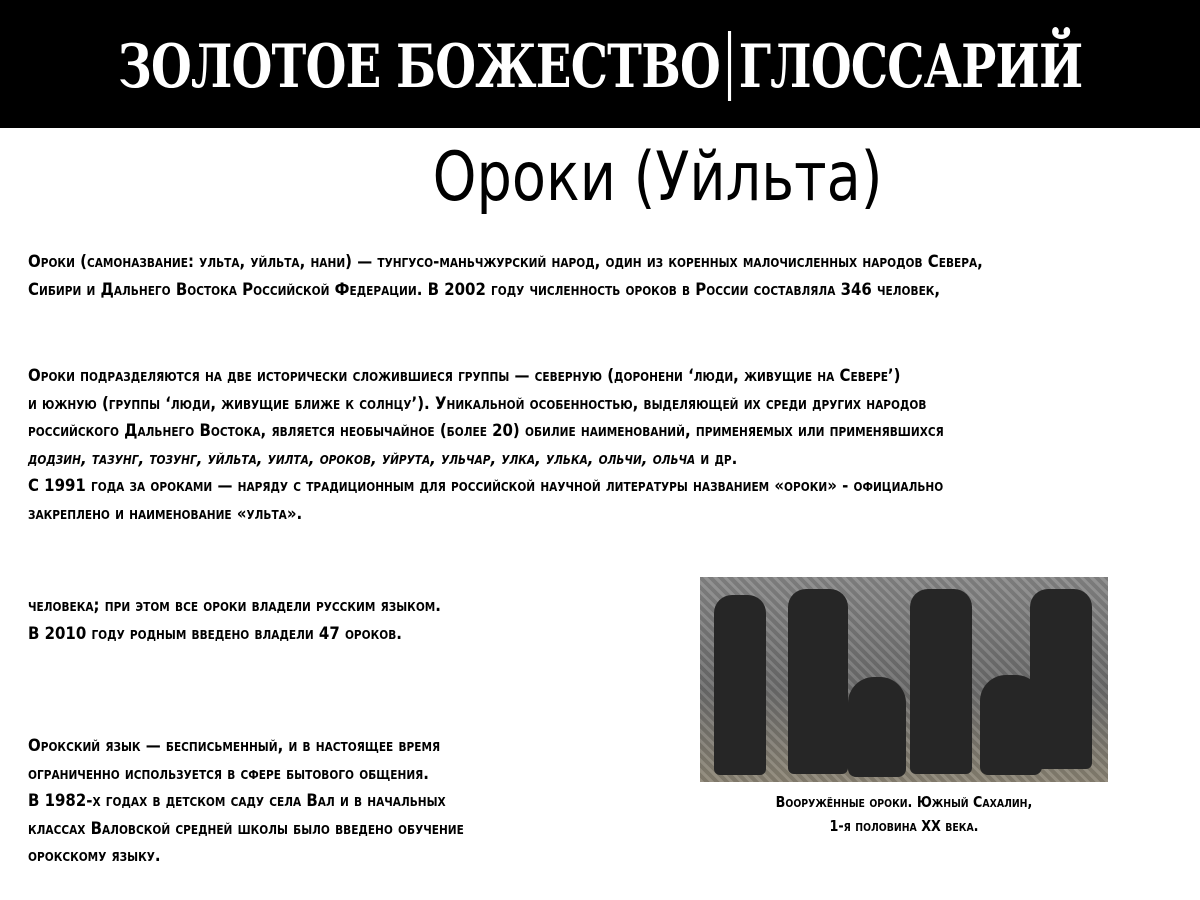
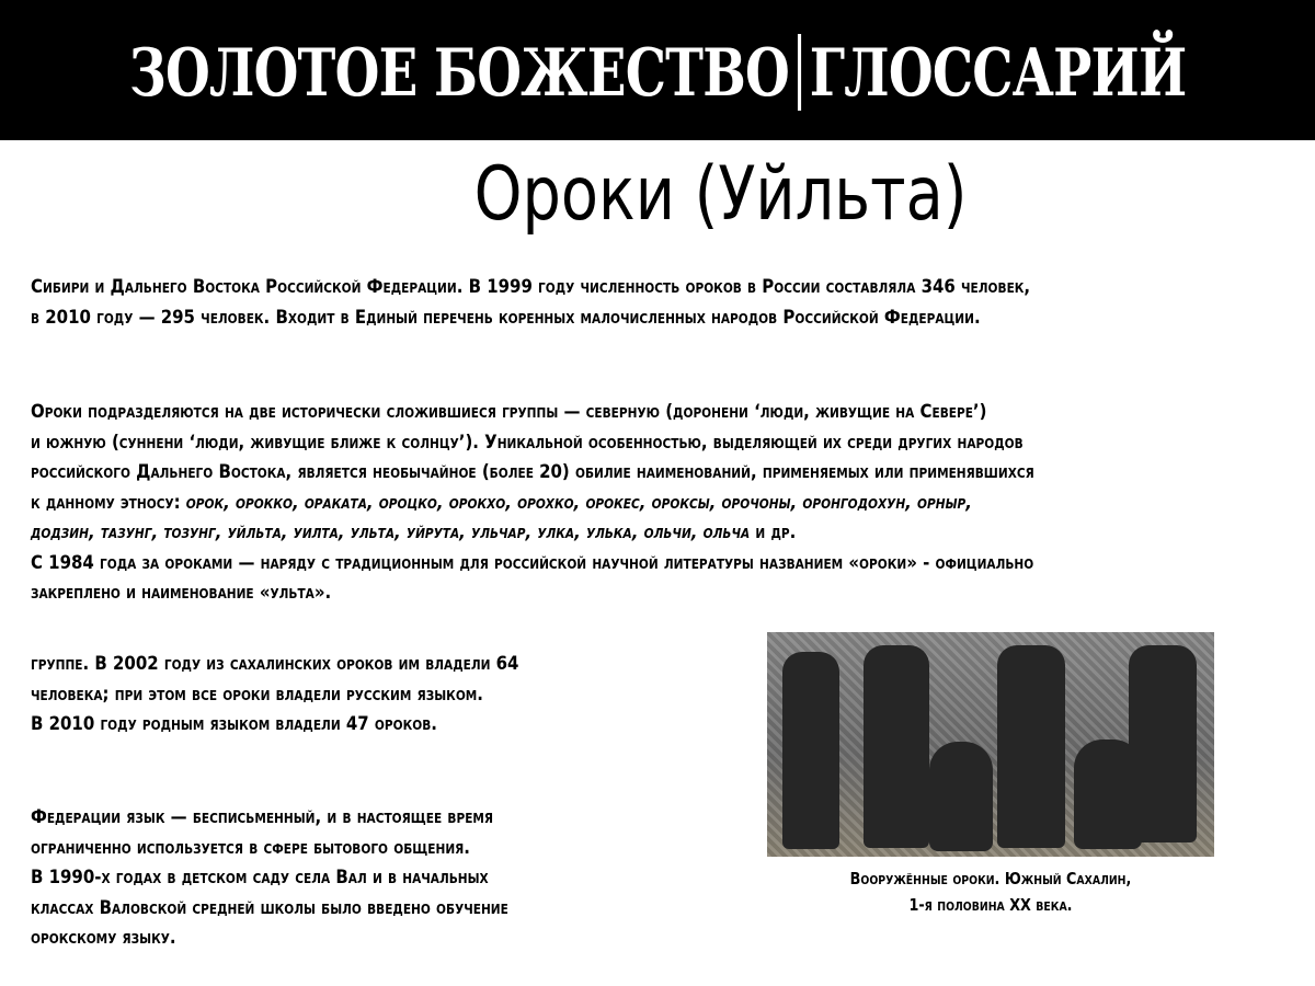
  ЗОЛОТОЕ БОЖЕСТВО ГЛОССАРИЙ
  Ороки (Уйльта)
- Ороки (самоназвание: ульта, уйльта, нани) — тунгусо-маньчжурский народ, один из коренных малочисленных народов Севера,
- Сибири и Дальнего Востока Российской Федерации. В 2002 году численность ороков в России составляла 346 человек,
+ Сибири и Дальнего Востока Российской Федерации. В 1999 году численность ороков в России составляла 346 человек,
+ в 2010 году — 295 человек. Входит в Единый перечень коренных малочисленных народов Российской Федерации.
  Ороки подразделяются на две исторически сложившиеся группы — северную (доронени ‘люди, живущие на Севере’)
- и южную (группы ‘люди, живущие ближе к солнцу’). Уникальной особенностью, выделяющей их среди других народов
+ и южную (суннени ‘люди, живущие ближе к солнцу’). Уникальной особенностью, выделяющей их среди других народов
  российского Дальнего Востока, является необычайное (более 20) обилие наименований, применяемых или применявшихся
+ к данному этносу: орок, орокко, ораката, ороцко, орокхо, орохко, орокес, ороксы, орочоны, оронгодохун, орныр,
- додзин, тазунг, тозунг, уйльта, уилта, ороков, уйрута, ульчар, улка, улька, ольчи, ольча и др.
+ додзин, тазунг, тозунг, уйльта, уилта, ульта, уйрута, ульчар, улка, улька, ольчи, ольча и др.
- С 1991 года за ороками — наряду с традиционным для российской научной литературы названием «ороки» - официально
+ С 1984 года за ороками — наряду с традиционным для российской научной литературы названием «ороки» - официально
  закреплено и наименование «ульта».
+ группе. В 2002 году из сахалинских ороков им владели 64
  человека; при этом все ороки владели русским языком.
- В 2010 году родным введено владели 47 ороков.
+ В 2010 году родным языком владели 47 ороков.
- Орокский язык — бесписьменный, и в настоящее время
+ Федерации язык — бесписьменный, и в настоящее время
  ограниченно используется в сфере бытового общения.
- В 1982-х годах в детском саду села Вал и в начальных
+ В 1990-х годах в детском саду села Вал и в начальных
  классах Валовской средней школы было введено обучение
  орокскому языку.
  Вооружённые ороки. Южный Сахалин,
  1-я половина XX века.
